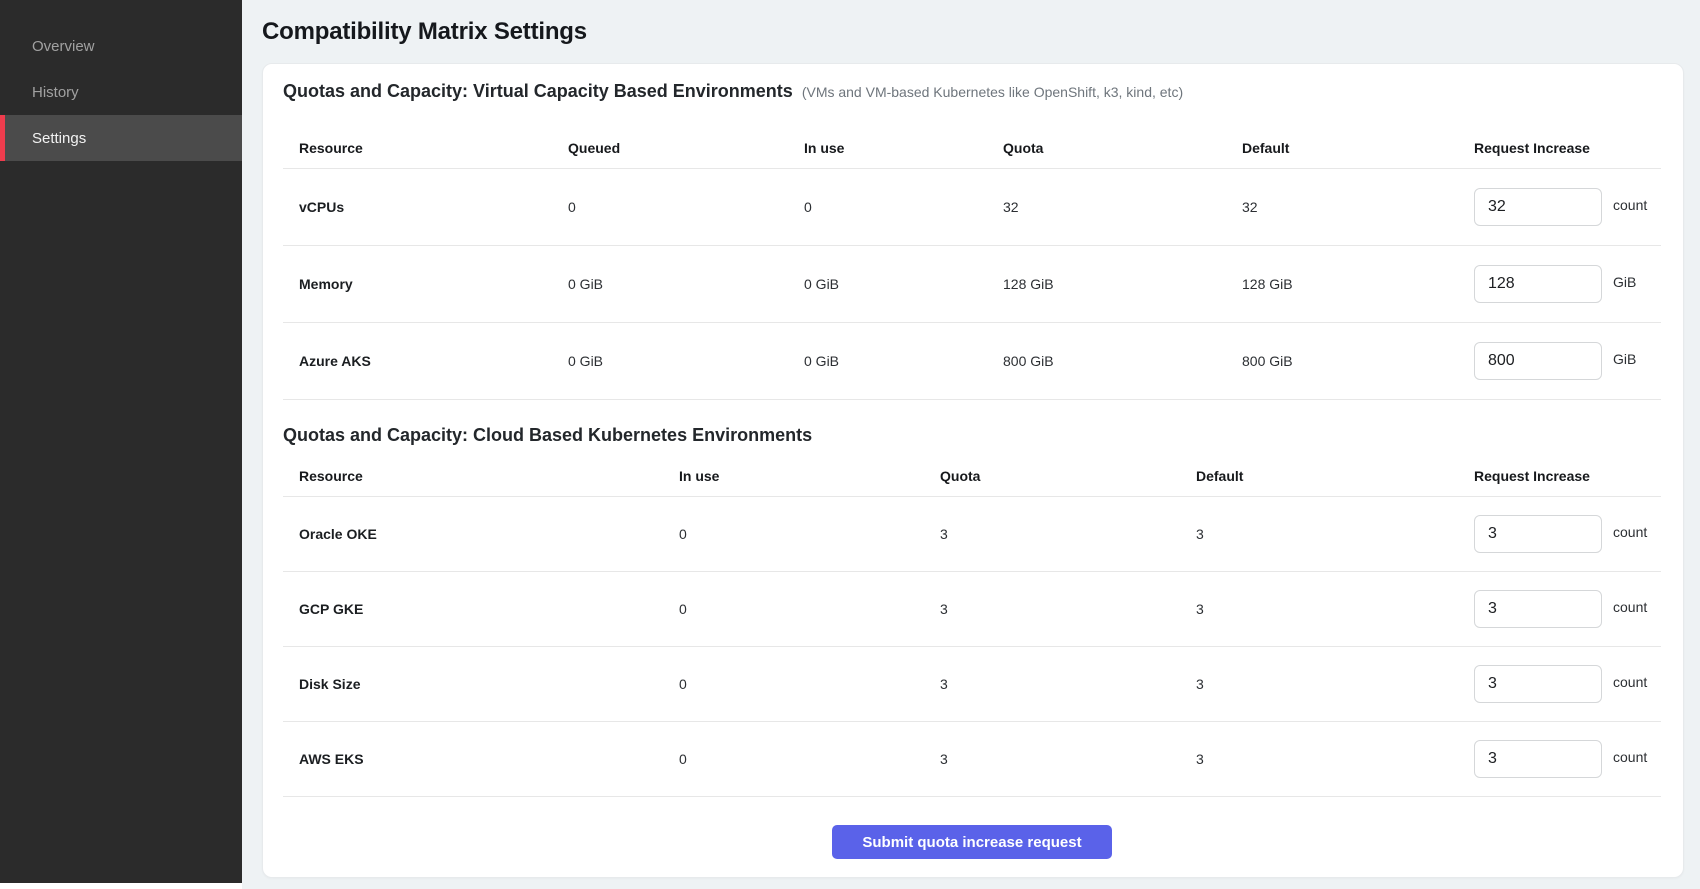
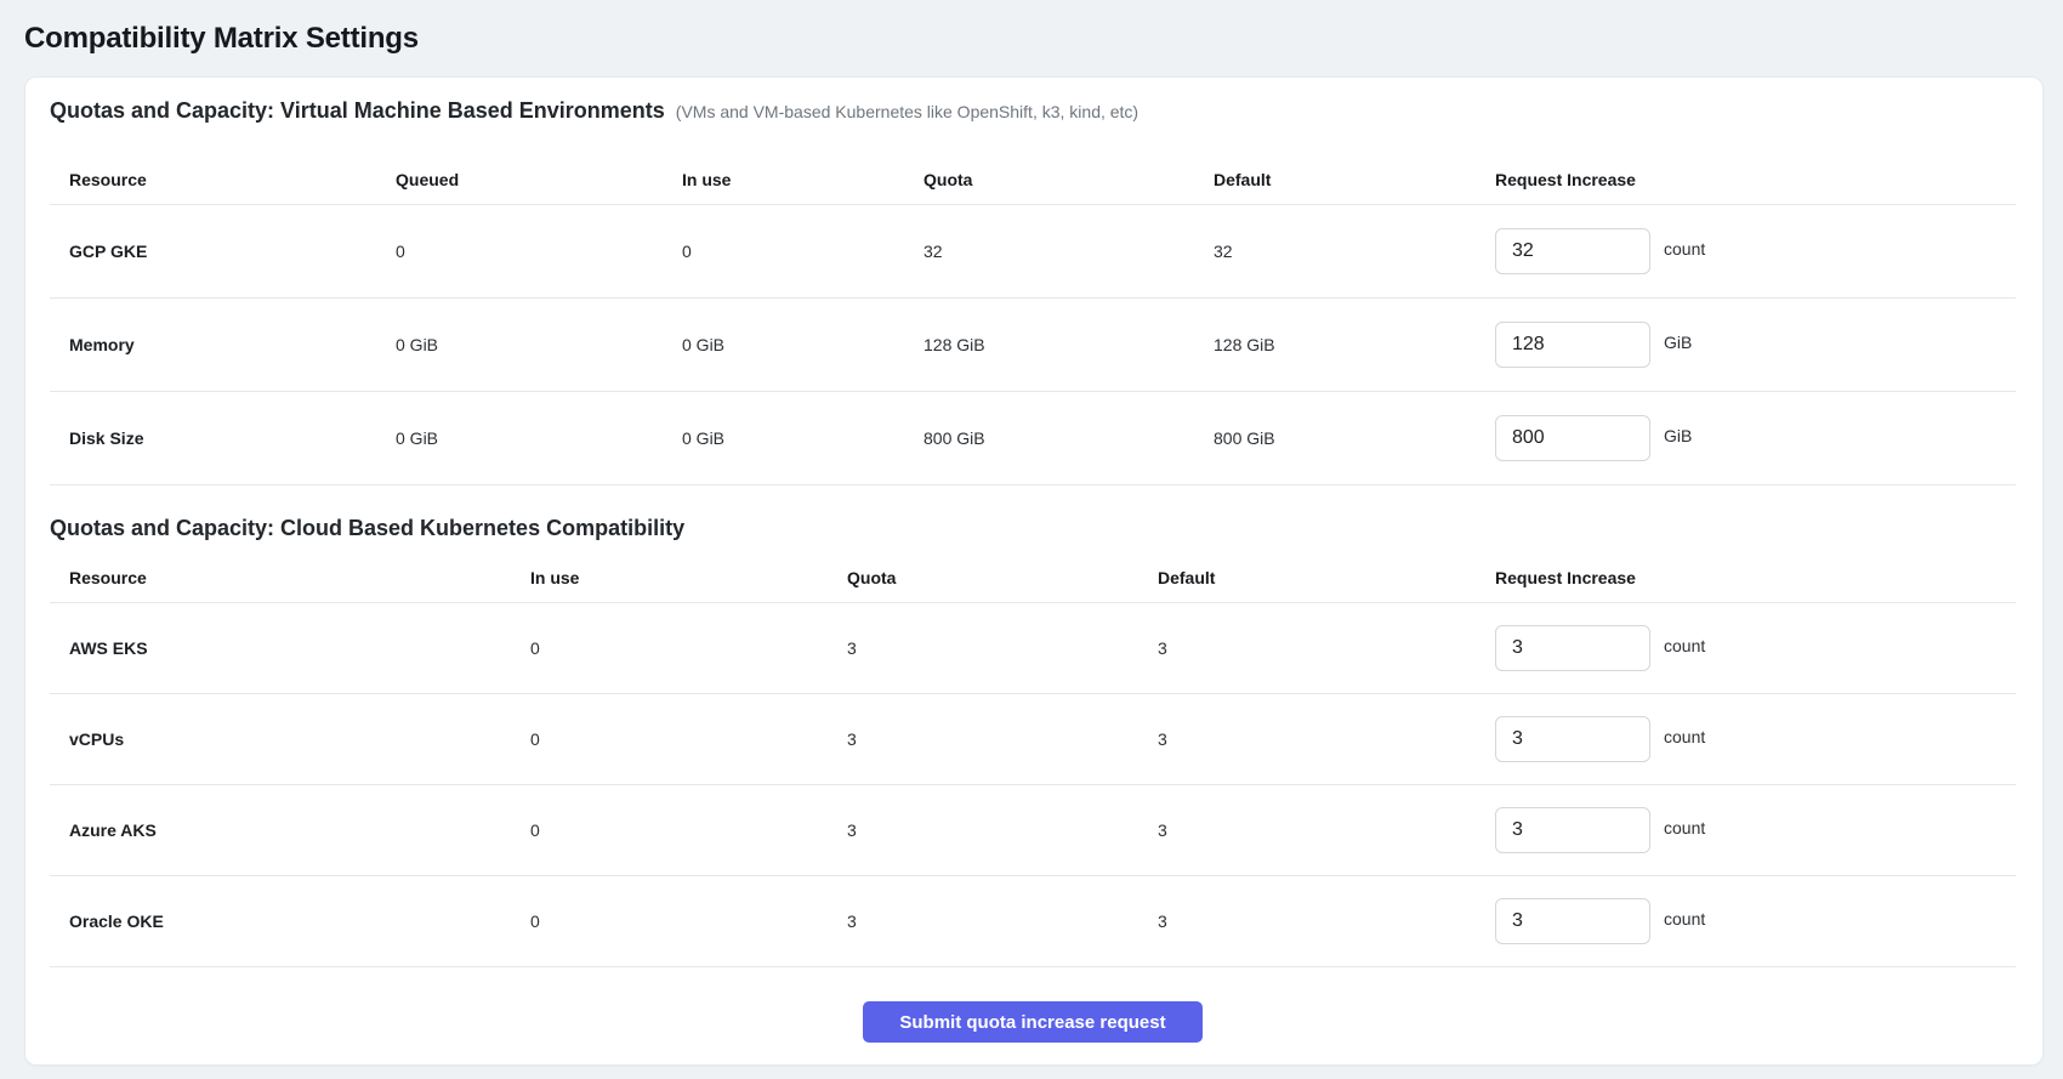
- Overview
- History
- Settings
  Compatibility Matrix Settings
- Quotas and Capacity: Virtual Capacity Based Environments
+ Quotas and Capacity: Virtual Machine Based Environments
  (VMs and VM-based Kubernetes like OpenShift, k3, kind, etc)
  Resource
  Queued
  In use
  Quota
  Default
  Request Increase
- vCPUs
+ GCP GKE
  0
  0
  32
  32
  32
  count
  Memory
  0 GiB
  0 GiB
  128 GiB
  128 GiB
  128
  GiB
- Azure AKS
+ Disk Size
  0 GiB
  0 GiB
  800 GiB
  800 GiB
  800
  GiB
- Quotas and Capacity: Cloud Based Kubernetes Environments
+ Quotas and Capacity: Cloud Based Kubernetes Compatibility
  Resource
  In use
  Quota
  Default
  Request Increase
- Oracle OKE
+ AWS EKS
  0
  3
  3
  3
  count
- GCP GKE
+ vCPUs
  0
  3
  3
  3
  count
- Disk Size
+ Azure AKS
  0
  3
  3
  3
  count
- AWS EKS
+ Oracle OKE
  0
  3
  3
  3
  count
  Submit quota increase request
